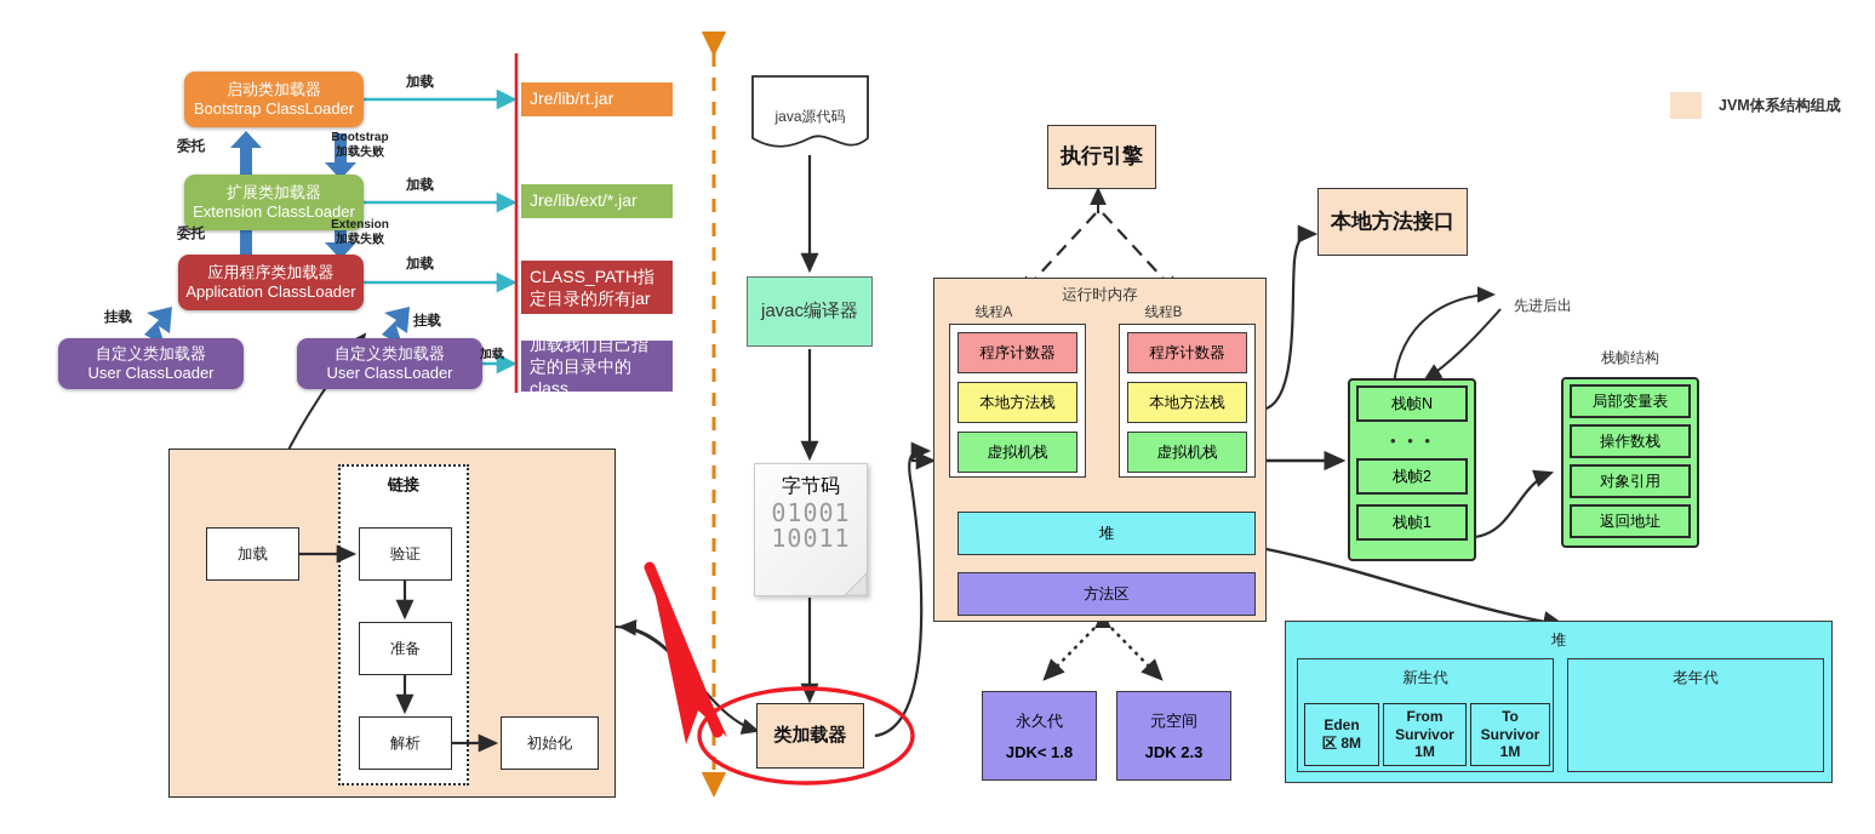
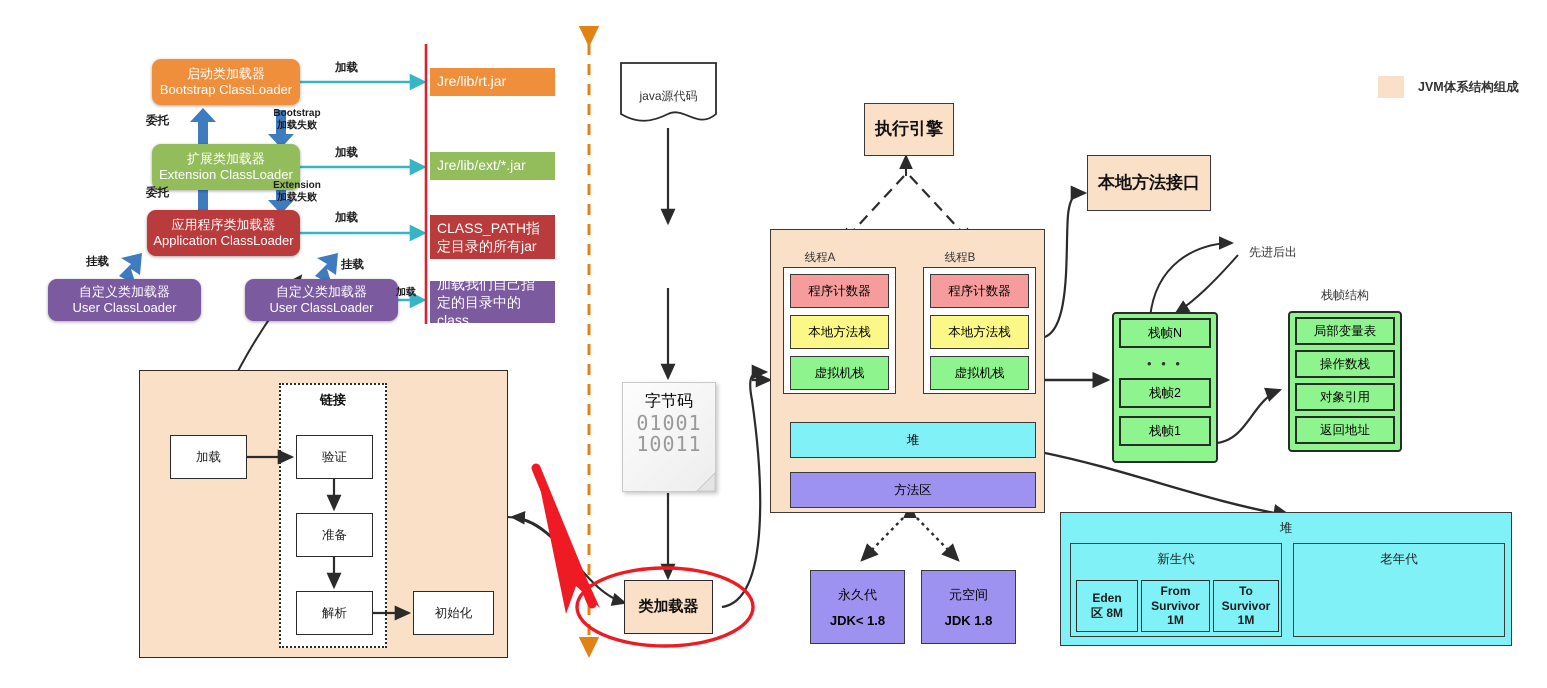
  JVM体系结构组成
  启动类加载器
  Bootstrap ClassLoader
  扩展类加载器
  Extension ClassLoader
  应用程序类加载器
  Application ClassLoader
  自定义类加载器
  User ClassLoader
  自定义类加载器
  User ClassLoader
  Jre/lib/rt.jar
  Jre/lib/ext/*.jar
  CLASS_PATH指定目录的所有jar
  加载我们自己指定的目录中的class
  加载
  加载
  加载
  加载
  委托
  委托
  Bootstrap
  加载失败
  Extension
  加载失败
  挂载
  挂载
  链接
  加载
  验证
  准备
  解析
  初始化
  java源代码
- javac编译器
  字节码
  01001
  10011
  类加载器
  执行引擎
  本地方法接口
- 运行时内存
  线程A
  线程B
  程序计数器
  本地方法栈
  虚拟机栈
  程序计数器
  本地方法栈
  虚拟机栈
  堆
  方法区
  永久代
  JDK< 1.8
  元空间
- JDK 2.3
+ JDK 1.8
  先进后出
  栈帧N
  • • •
  栈帧2
  栈帧1
  栈帧结构
  局部变量表
  操作数栈
  对象引用
  返回地址
  堆
  新生代
  Eden
  区 8M
  From
  Survivor
  1M
  To
  Survivor
  1M
  老年代
